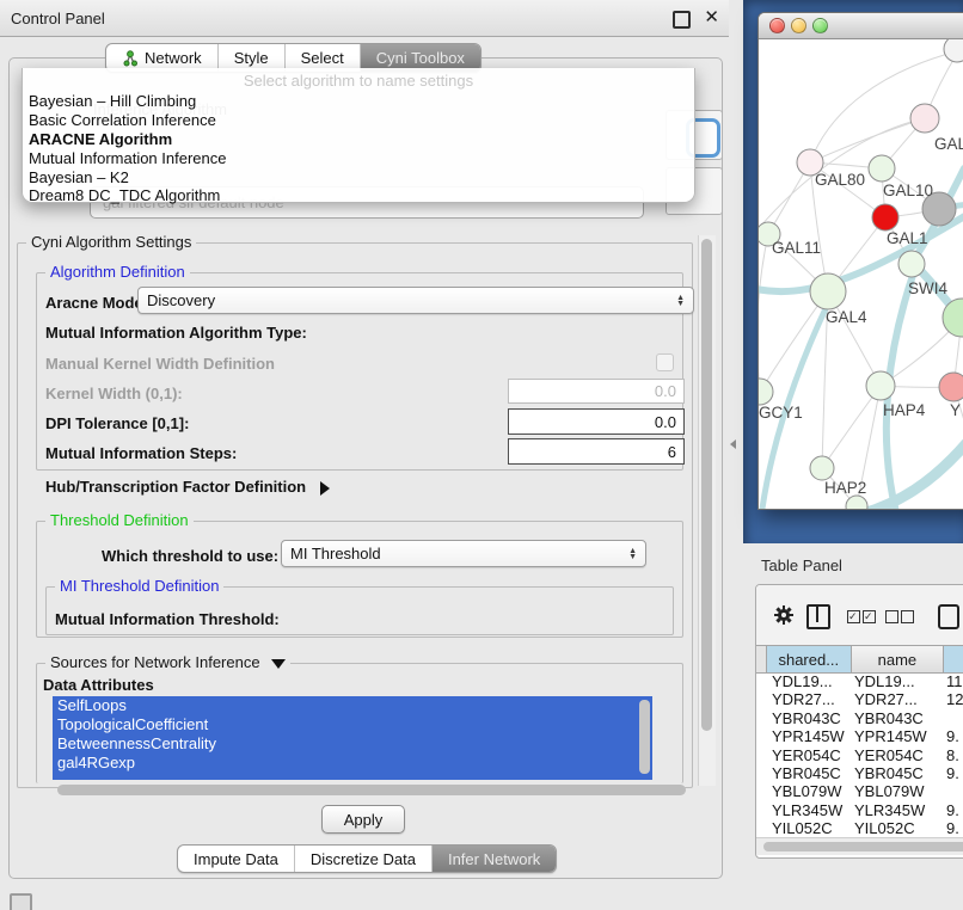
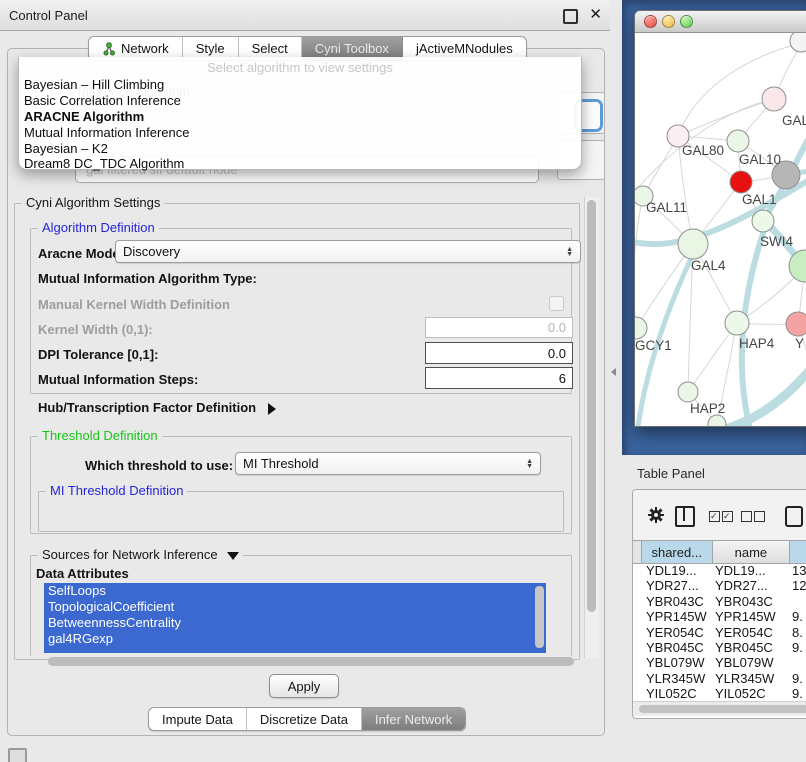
  Control Panel
  ✕
  Network
  Style
  Select
  Cyni Toolbox
+ jActiveMNodules
- Select algorithm to name settings
+ Select algorithm to view settings
  Bayesian – Hill Climbing
  Basic Correlation Inference
  ARACNE Algorithm
  Mutual Information Inference
  Bayesian – K2
  Dream8 DC_TDC Algorithm
  Cyni Algorithm Settings
  Algorithm Definition
  Aracne Mod
  Discovery
  Mutual Information Algorithm Type:
  Manual Kernel Width Definition
  Kernel Width (0,1):
  0.0
  DPI Tolerance [0,1]:
  0.0
  Mutual Information Steps:
  6
  Hub/Transcription Factor Definition
  Threshold Definition
  Which threshold to use:
  MI Threshold
  MI Threshold Definition
- Mutual Information Threshold:
  Sources for Network Inference
  Data Attributes
  SelfLoops
  TopologicalCoefficient
  BetweennessCentrality
  gal4RGexp
  Apply
  Impute Data
  Discretize Data
  Infer Network
  GAL
  GAL80
  GAL10
  GAL1
  GAL11
  SWI4
  GAL4
  GCY1
  HAP4
  Y
  HAP2
  Table Panel
  ✓
  ✓
  shared...
  name
  YDL19...
  YDL19...
- 11
+ 13
  YDR27...
  YDR27...
  12
  YBR043C
  YBR043C
  YPR145W
  YPR145W
  9.
  YER054C
  YER054C
  8.
  YBR045C
  YBR045C
  9.
  YBL079W
  YBL079W
  YLR345W
  YLR345W
  9.
  YIL052C
  YIL052C
  9.
